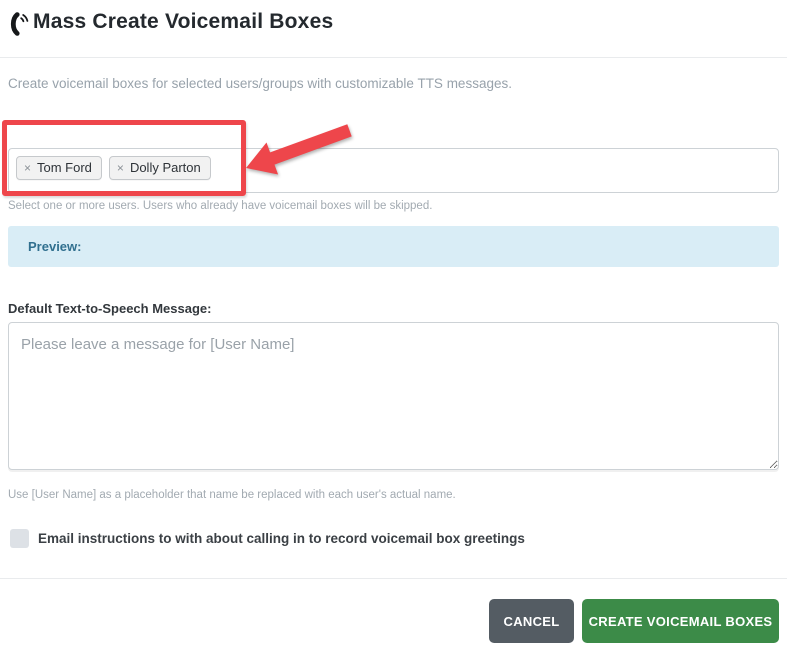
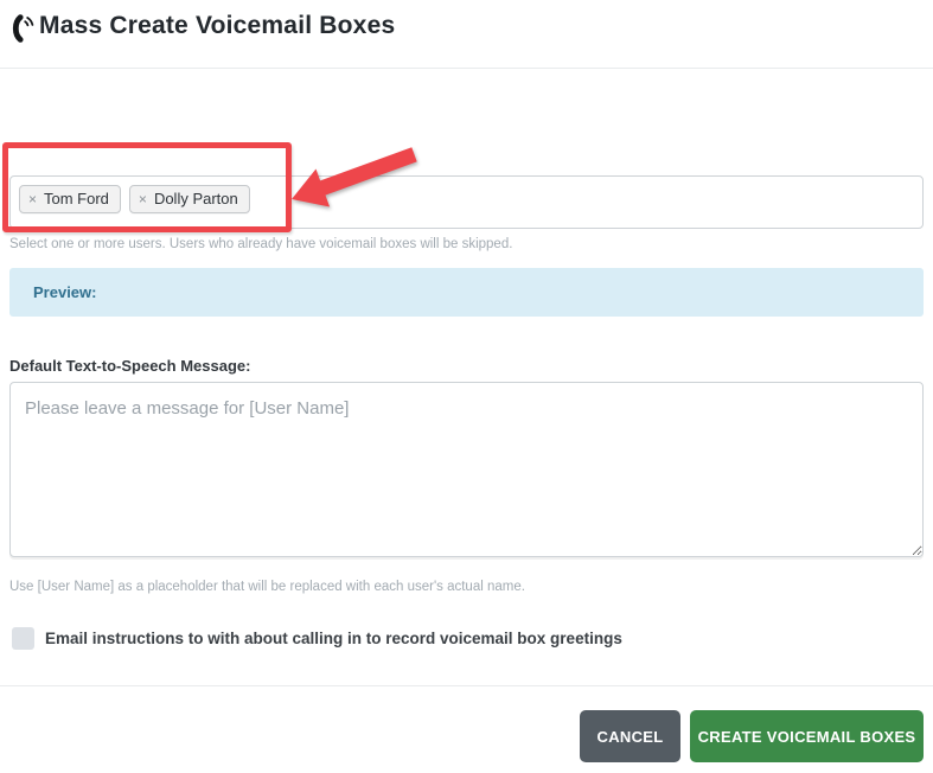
  Mass Create Voicemail Boxes
- Create voicemail boxes for selected users/groups with customizable TTS messages.
  ×
  Tom Ford
  ×
  Dolly Parton
  Select one or more users. Users who already have voicemail boxes will be skipped.
  Preview:
  Default Text-to-Speech Message:
  Please leave a message for [User Name]
- Use [User Name] as a placeholder that name be replaced with each user's actual name.
+ Use [User Name] as a placeholder that will be replaced with each user's actual name.
  Email instructions to with about calling in to record voicemail box greetings
  CANCEL
  CREATE VOICEMAIL BOXES
